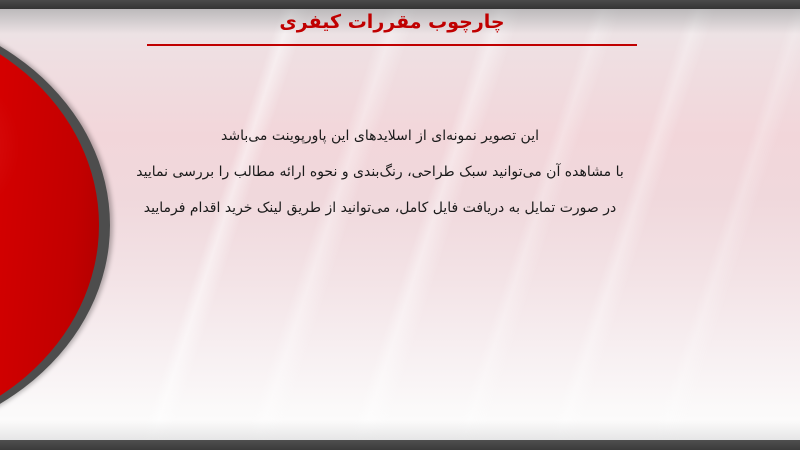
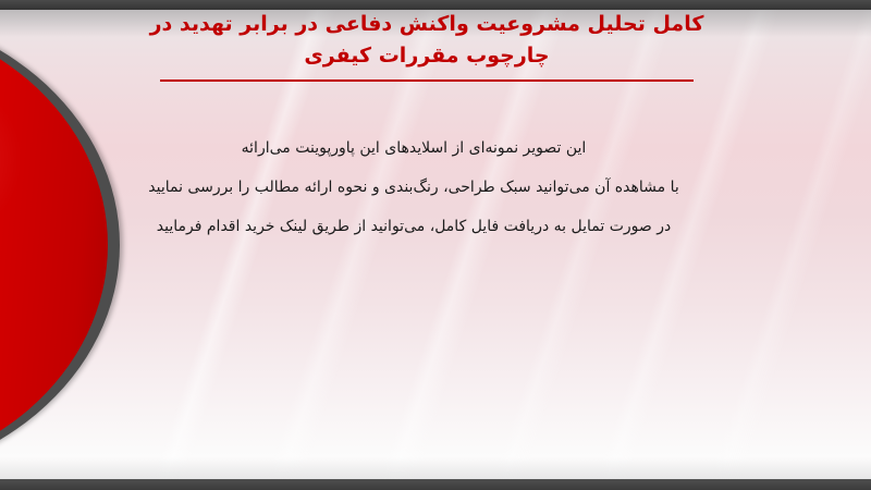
+ کامل تحلیل مشروعیت واکنش دفاعی در برابر تهدید در
  چارچوب مقررات کیفری
- این تصویر نمونه‌ای از اسلایدهای این پاورپوینت می‌باشد
+ این تصویر نمونه‌ای از اسلایدهای این پاورپوینت می‌ارائه
  با مشاهده آن میتوانید سبک طراحی، رنگ‌بندی و نحوه ارائه مطالب را بررسی نمایید
  در صورت تمایل به دریافت فایل کامل، می‌توانید از طریق لینک خرید اقدام فرمایید
